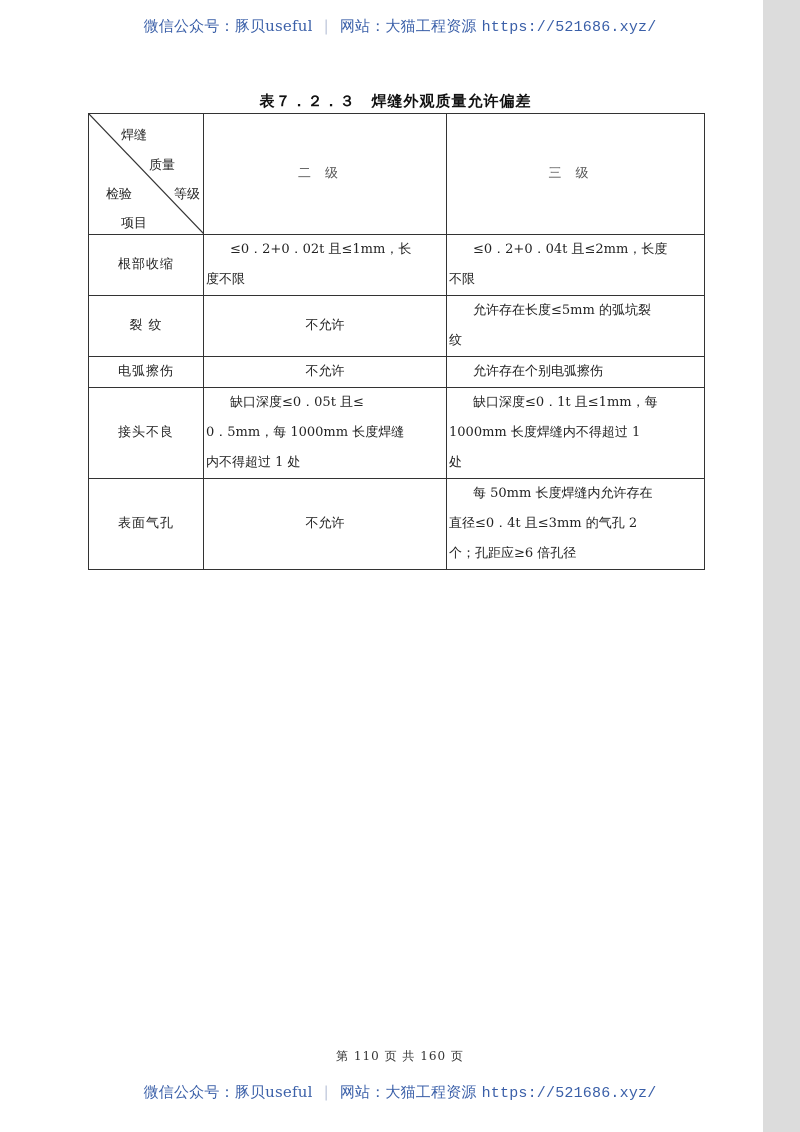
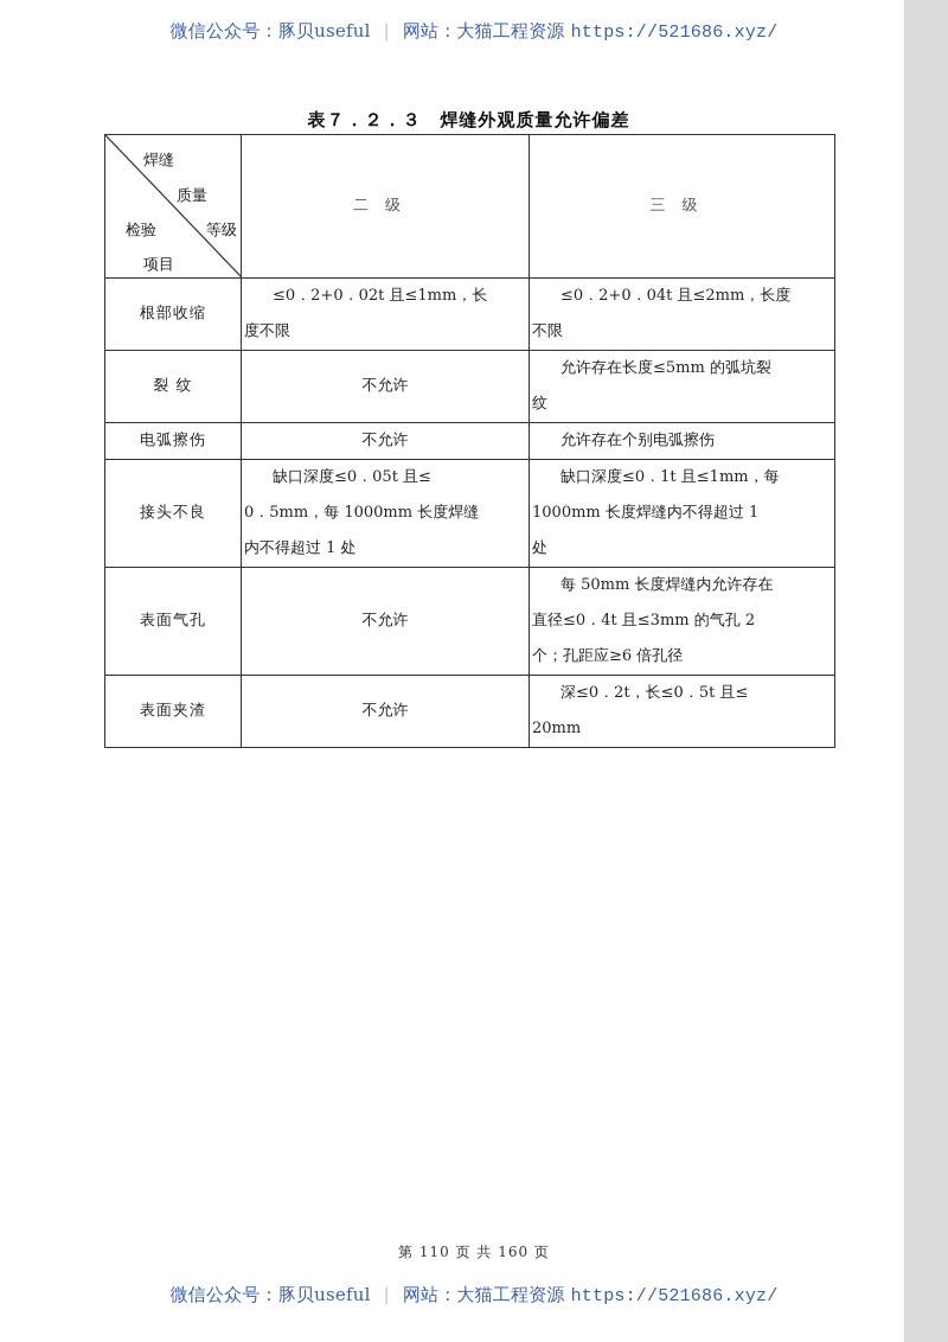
  微信公众号：豚贝useful | 网站：大猫工程资源 https://521686.xyz/
  表７．２．３ 焊缝外观质量允许偏差
  焊缝 质量 检验 等级 项目	二级	三级
  根部收缩	≤0．2+0．02t 且≤1mm，长度不限	≤0．2+0．04t 且≤2mm，长度不限
  裂 纹	不允许	允许存在长度≤5mm 的弧坑裂纹
  电弧擦伤	不允许	允许存在个别电弧擦伤
  接头不良	缺口深度≤0．05t 且≤0．5mm，每 1000mm 长度焊缝内不得超过 1 处	缺口深度≤0．1t 且≤1mm，每1000mm 长度焊缝内不得超过 1处
  表面气孔	不允许	每 50mm 长度焊缝内允许存在直径≤0．4t 且≤3mm 的气孔 2个；孔距应≥6 倍孔径
+ 表面夹渣	不允许	深≤0．2t，长≤0．5t 且≤20mm
  第 110 页 共 160 页
  微信公众号：豚贝useful | 网站：大猫工程资源 https://521686.xyz/
